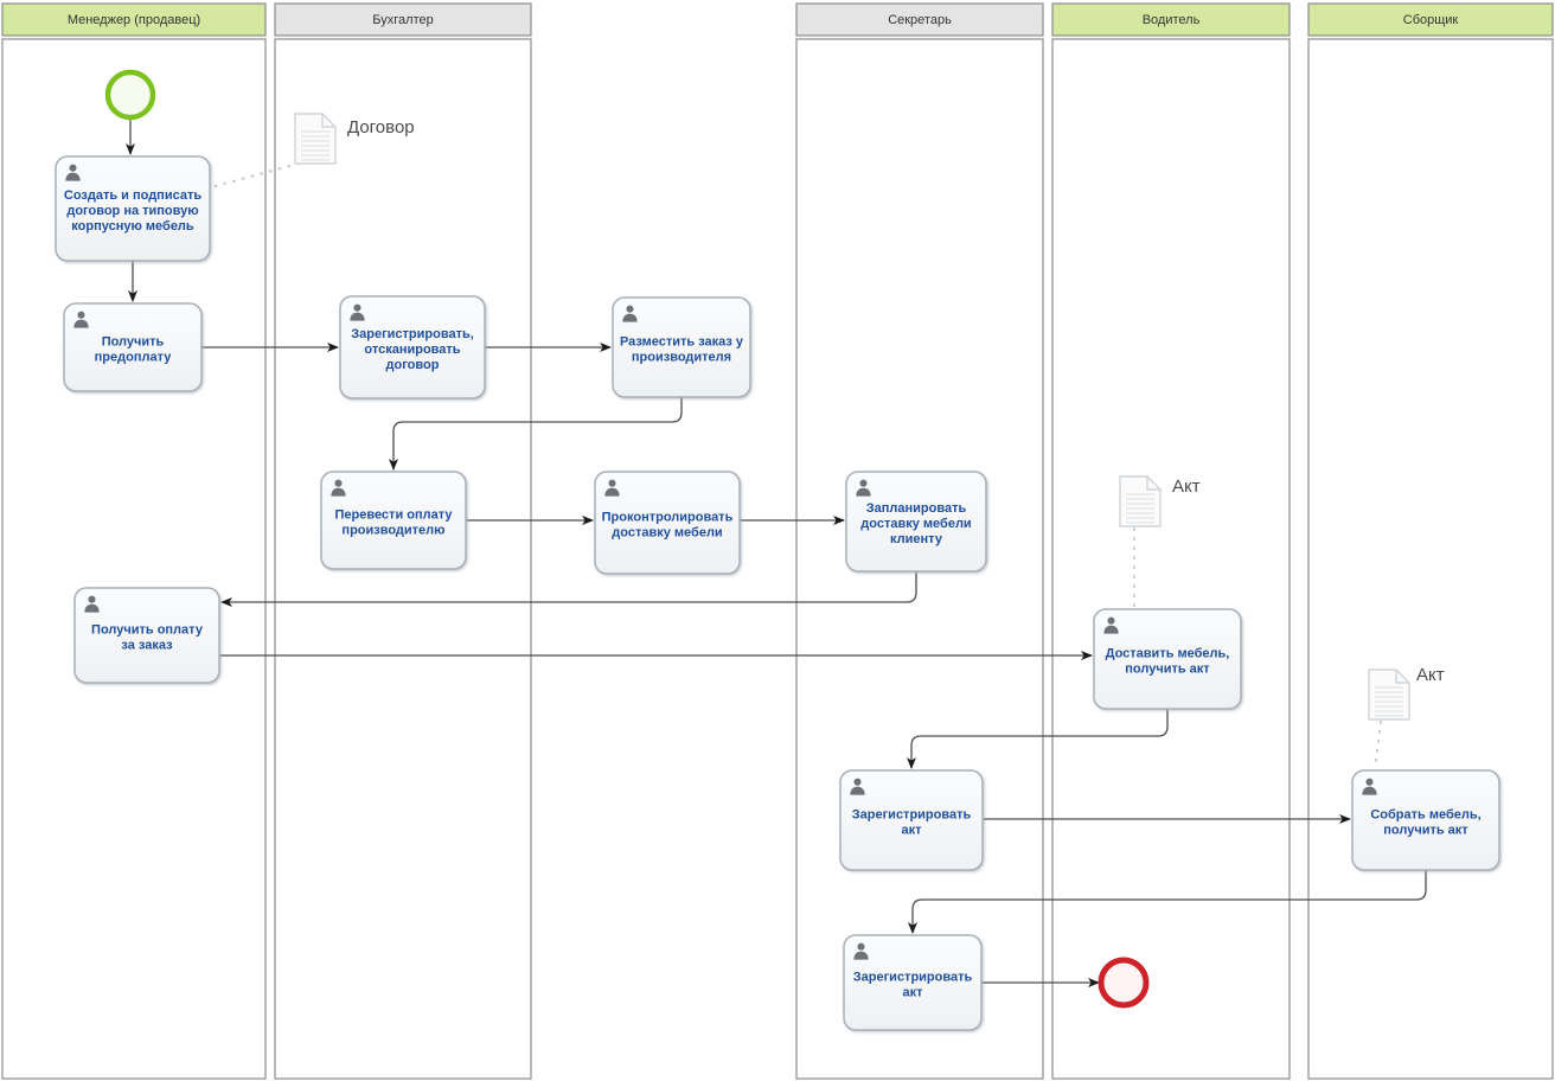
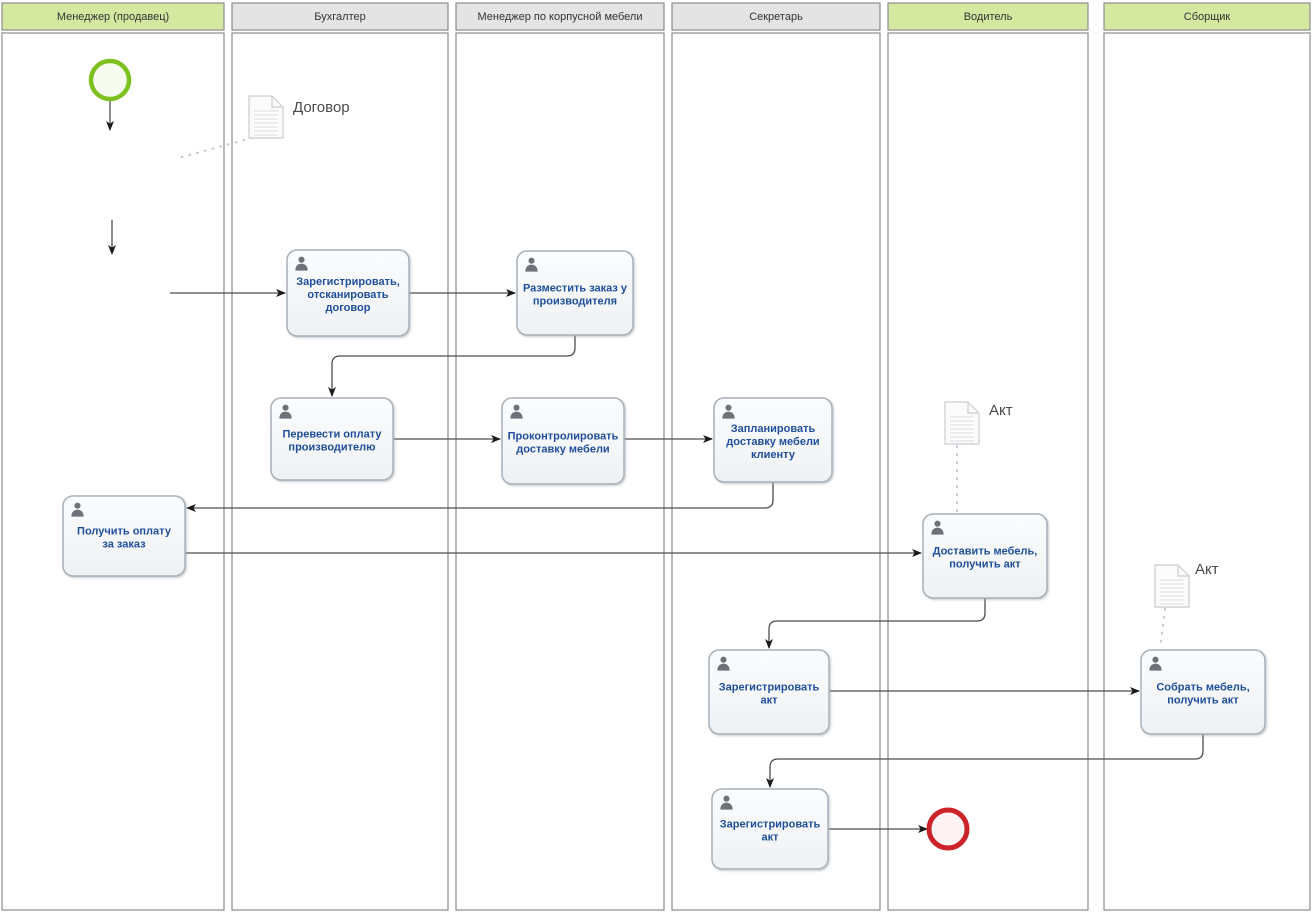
  Менеджер (продавец)
  Бухгалтер
+ Менеджер по корпусной мебели
  Секретарь
  Водитель
  Сборщик
  Договор
  Акт
  Акт
- Создать и подписать
- договор на типовую
- корпусную мебель
- Получить
- предоплату
  Зарегистрировать,
  отсканировать
  договор
  Разместить заказ у
  производителя
  Перевести оплату
  производителю
  Проконтролировать
  доставку мебели
  Запланировать
  доставку мебели
  клиенту
  Получить оплату
  за заказ
  Доставить мебель,
  получить акт
  Зарегистрировать
  акт
  Собрать мебель,
  получить акт
  Зарегистрировать
  акт
